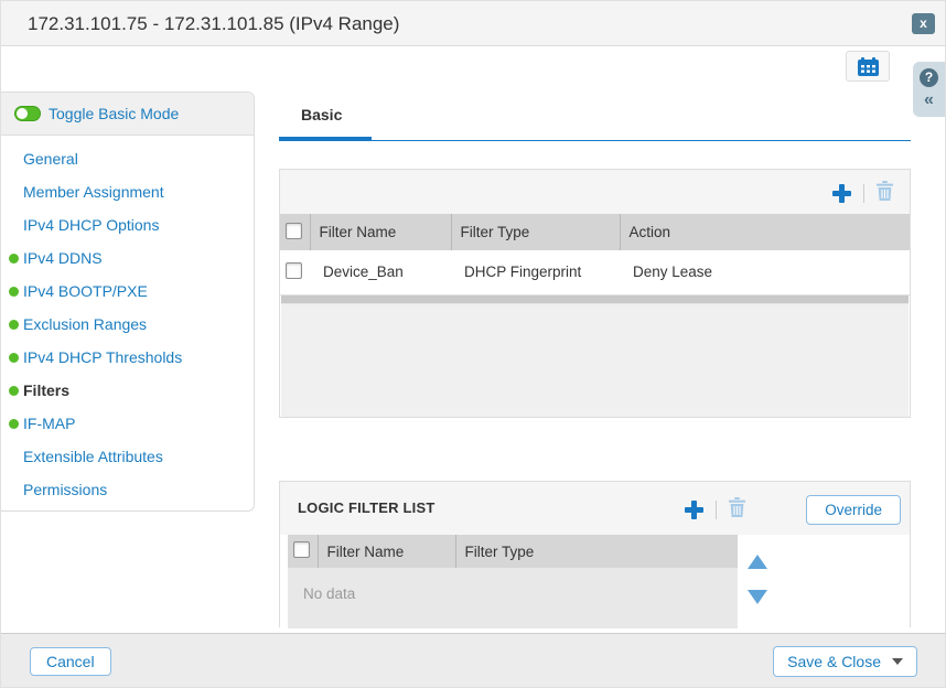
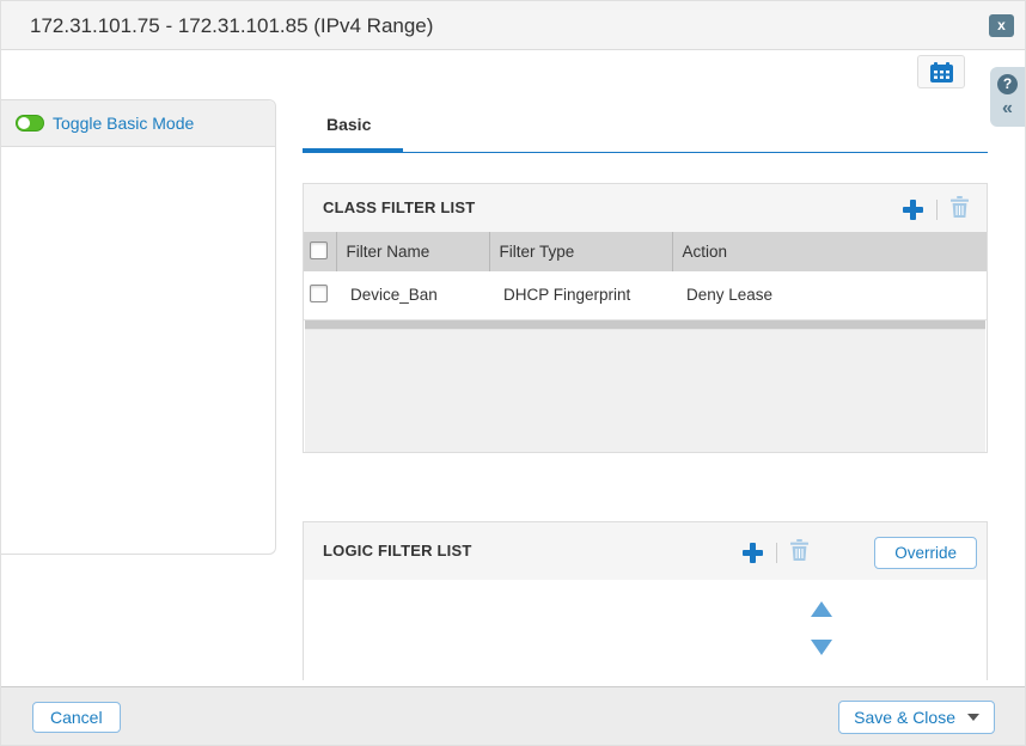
  172.31.101.75 - 172.31.101.85 (IPv4 Range)
  x
  ?
  «
  Toggle Basic Mode
- General
- Member Assignment
- IPv4 DHCP Options
- IPv4 DDNS
- IPv4 BOOTP/PXE
- Exclusion Ranges
- IPv4 DHCP Thresholds
- Filters
- IF-MAP
- Extensible Attributes
- Permissions
  Basic
+ CLASS FILTER LIST
  	Filter Name	Filter Type	Action
  	Device_Ban	DHCP Fingerprint	Deny Lease
  LOGIC FILTER LIST
  Override
- 	Filter Name	Filter Type
- No data
  Cancel
  Save & Close
